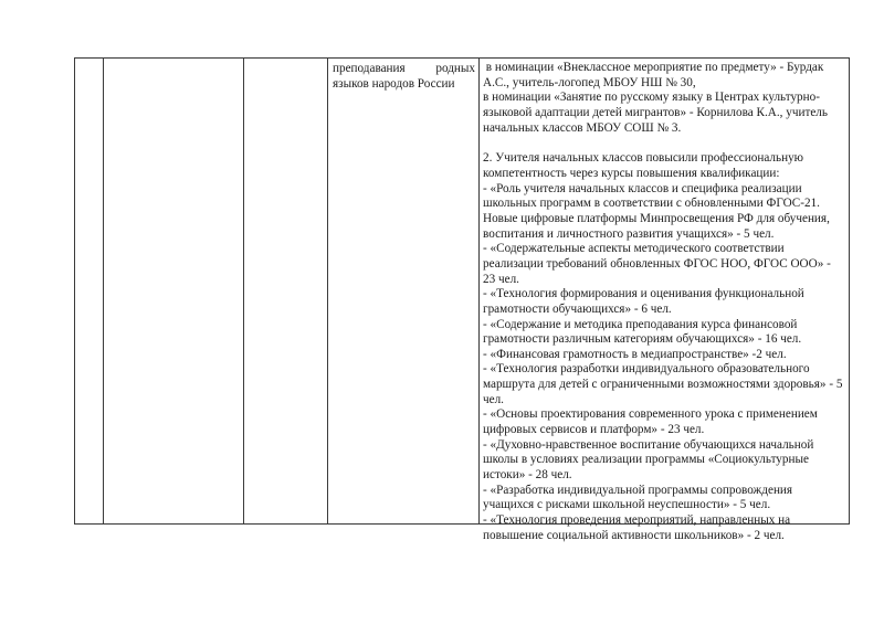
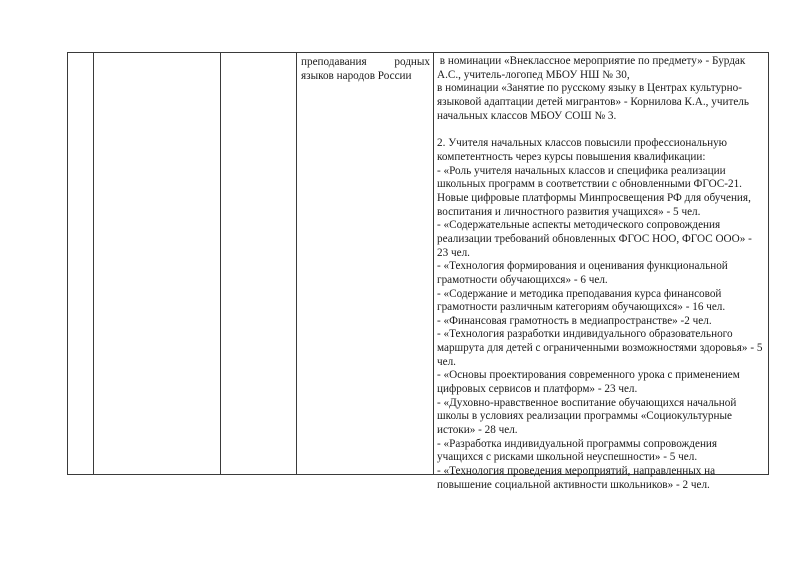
- 			преподавания родных языков народов России	в номинации «Внеклассное мероприятие по предмету» - Бурдак А.С., учитель-логопед МБОУ НШ № 30, в номинации «Занятие по русскому языку в Центрах культурно-языковой адаптации детей мигрантов» - Корнилова К.А., учитель начальных классов МБОУ СОШ № 3. 2. Учителя начальных классов повысили профессиональную компетентность через курсы повышения квалификации: - «Роль учителя начальных классов и специфика реализации школьных программ в соответствии с обновленными ФГОС-21. Новые цифровые платформы Минпросвещения РФ для обучения, воспитания и личностного развития учащихся» - 5 чел. - «Содержательные аспекты методического соответствии реализации требований обновленных ФГОС НОО, ФГОС ООО» - 23 чел. - «Технология формирования и оценивания функциональной грамотности обучающихся» - 6 чел. - «Содержание и методика преподавания курса финансовой грамотности различным категориям обучающихся» - 16 чел. - «Финансовая грамотность в медиапространстве» -2 чел. - «Технология разработки индивидуального образовательного маршрута для детей с ограниченными возможностями здоровья» - 5 чел. - «Основы проектирования современного урока с применением цифровых сервисов и платформ» - 23 чел. - «Духовно-нравственное воспитание обучающихся начальной школы в условиях реализации программы «Социокультурные истоки» - 28 чел. - «Разработка индивидуальной программы сопровождения учащихся с рисками школьной неуспешности» - 5 чел. - «Технология проведения мероприятий, направленных на повышение социальной активности школьников» - 2 чел.
+ 			преподавания родных языков народов России	в номинации «Внеклассное мероприятие по предмету» - Бурдак А.С., учитель-логопед МБОУ НШ № 30, в номинации «Занятие по русскому языку в Центрах культурно-языковой адаптации детей мигрантов» - Корнилова К.А., учитель начальных классов МБОУ СОШ № 3. 2. Учителя начальных классов повысили профессиональную компетентность через курсы повышения квалификации: - «Роль учителя начальных классов и специфика реализации школьных программ в соответствии с обновленными ФГОС-21. Новые цифровые платформы Минпросвещения РФ для обучения, воспитания и личностного развития учащихся» - 5 чел. - «Содержательные аспекты методического сопровождения реализации требований обновленных ФГОС НОО, ФГОС ООО» - 23 чел. - «Технология формирования и оценивания функциональной грамотности обучающихся» - 6 чел. - «Содержание и методика преподавания курса финансовой грамотности различным категориям обучающихся» - 16 чел. - «Финансовая грамотность в медиапространстве» -2 чел. - «Технология разработки индивидуального образовательного маршрута для детей с ограниченными возможностями здоровья» - 5 чел. - «Основы проектирования современного урока с применением цифровых сервисов и платформ» - 23 чел. - «Духовно-нравственное воспитание обучающихся начальной школы в условиях реализации программы «Социокультурные истоки» - 28 чел. - «Разработка индивидуальной программы сопровождения учащихся с рисками школьной неуспешности» - 5 чел. - «Технология проведения мероприятий, направленных на повышение социальной активности школьников» - 2 чел.
